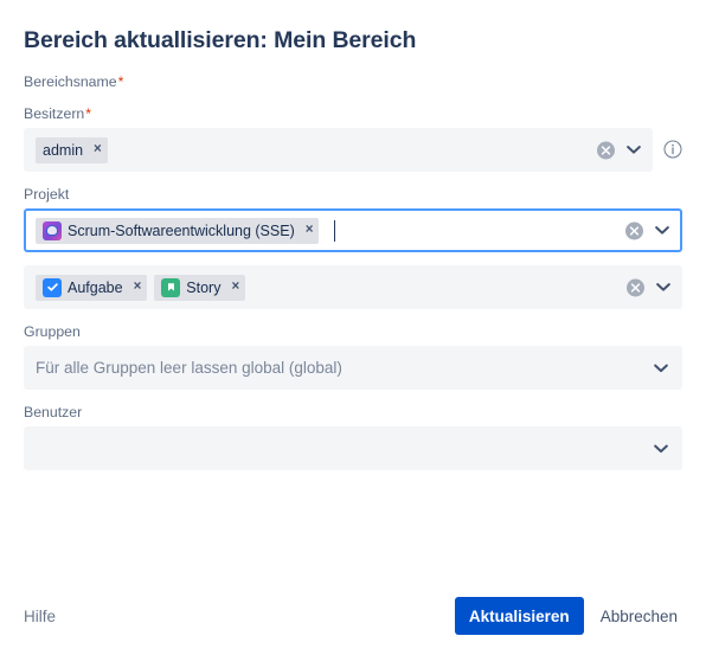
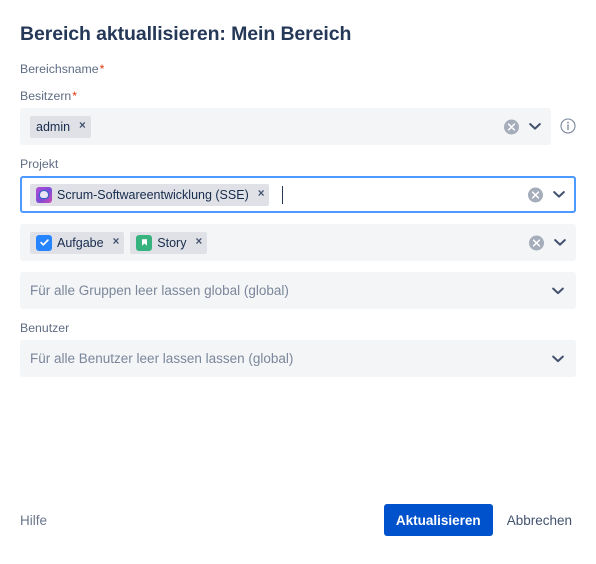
  Bereich aktuallisieren: Mein Bereich
  Bereichsname*
  Besitzern*
  admin
  ×
  Projekt
  Scrum-Softwareentwicklung (SSE)
  ×
  Aufgabe
  ×
  Story
  ×
- Gruppen
  Für alle Gruppen leer lassen global (global)
  Benutzer
+ Für alle Benutzer leer lassen lassen (global)
  Hilfe
  Aktualisieren
  Abbrechen
